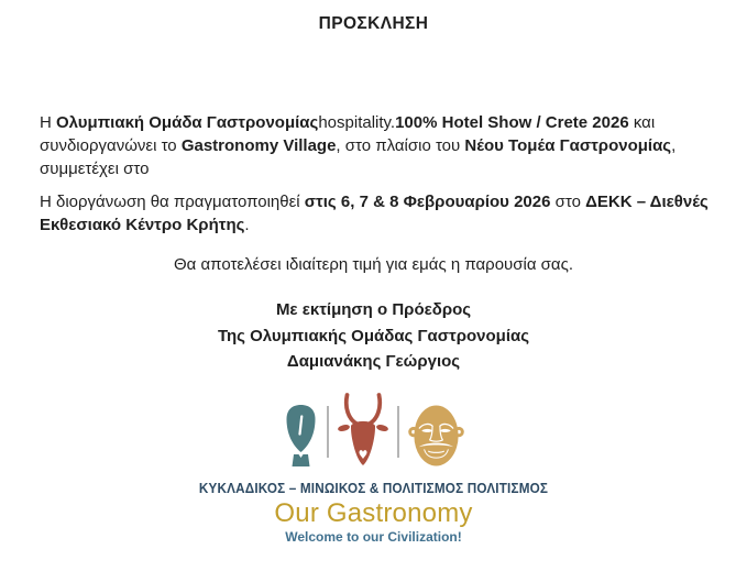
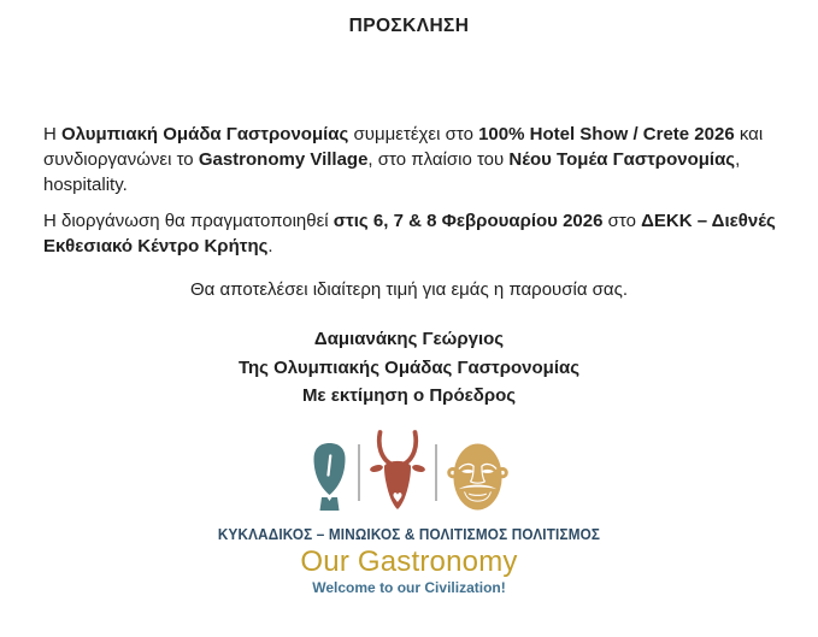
  ΠΡΟΣΚΛΗΣΗ
- Η Ολυμπιακή Ομάδα Γαστρονομίαςhospitality.100% Hotel Show / Crete 2026 και
+ Η Ολυμπιακή Ομάδα Γαστρονομίας συμμετέχει στο 100% Hotel Show / Crete 2026 και
  συνδιοργανώνει το Gastronomy Village, στο πλαίσιο του Νέου Τομέα Γαστρονομίας,
- συμμετέχει στο
+ hospitality.
  Η διοργάνωση θα πραγματοποιηθεί στις 6, 7 & 8 Φεβρουαρίου 2026 στο ΔΕΚΚ – Διεθνές
  Εκθεσιακό Κέντρο Κρήτης.
  Θα αποτελέσει ιδιαίτερη τιμή για εμάς η παρουσία σας.
- Με εκτίμηση ο Πρόεδρος
+ Δαμιανάκης Γεώργιος
  Της Ολυμπιακής Ομάδας Γαστρονομίας
- Δαμιανάκης Γεώργιος
+ Με εκτίμηση ο Πρόεδρος
  ΚΥΚΛΑΔΙΚΟΣ – ΜΙΝΩΙΚΟΣ & ΠΟΛΙΤΙΣΜΟΣ ΠΟΛΙΤΙΣΜΟΣ
  Our Gastronomy
  Welcome to our Civilization!
